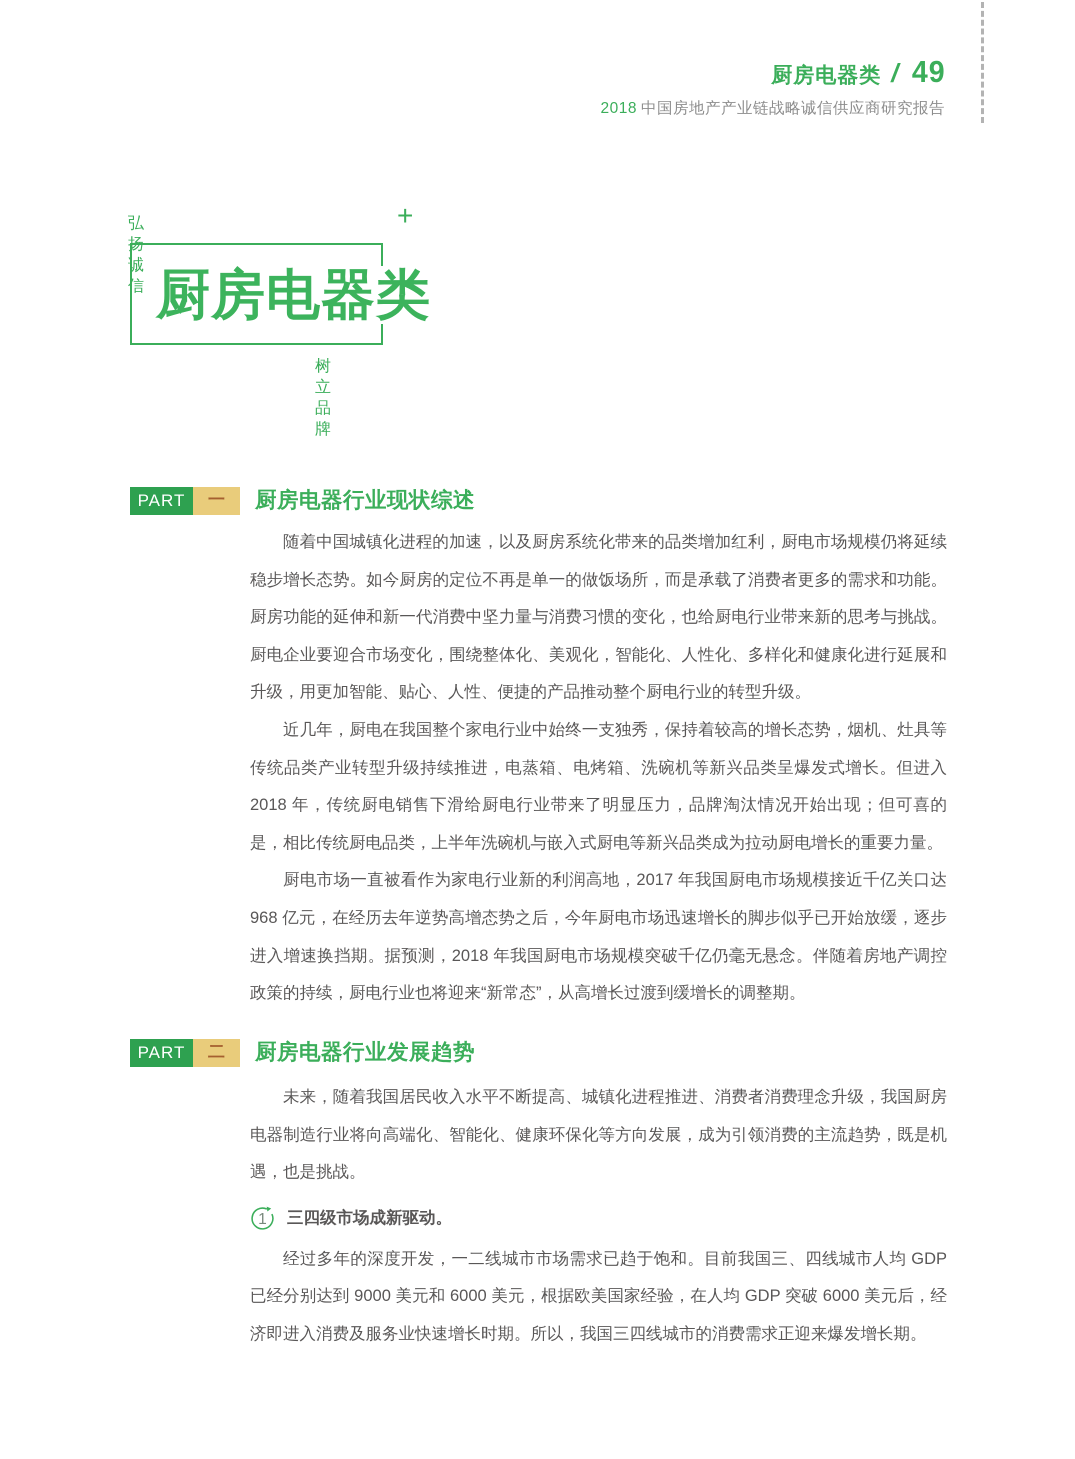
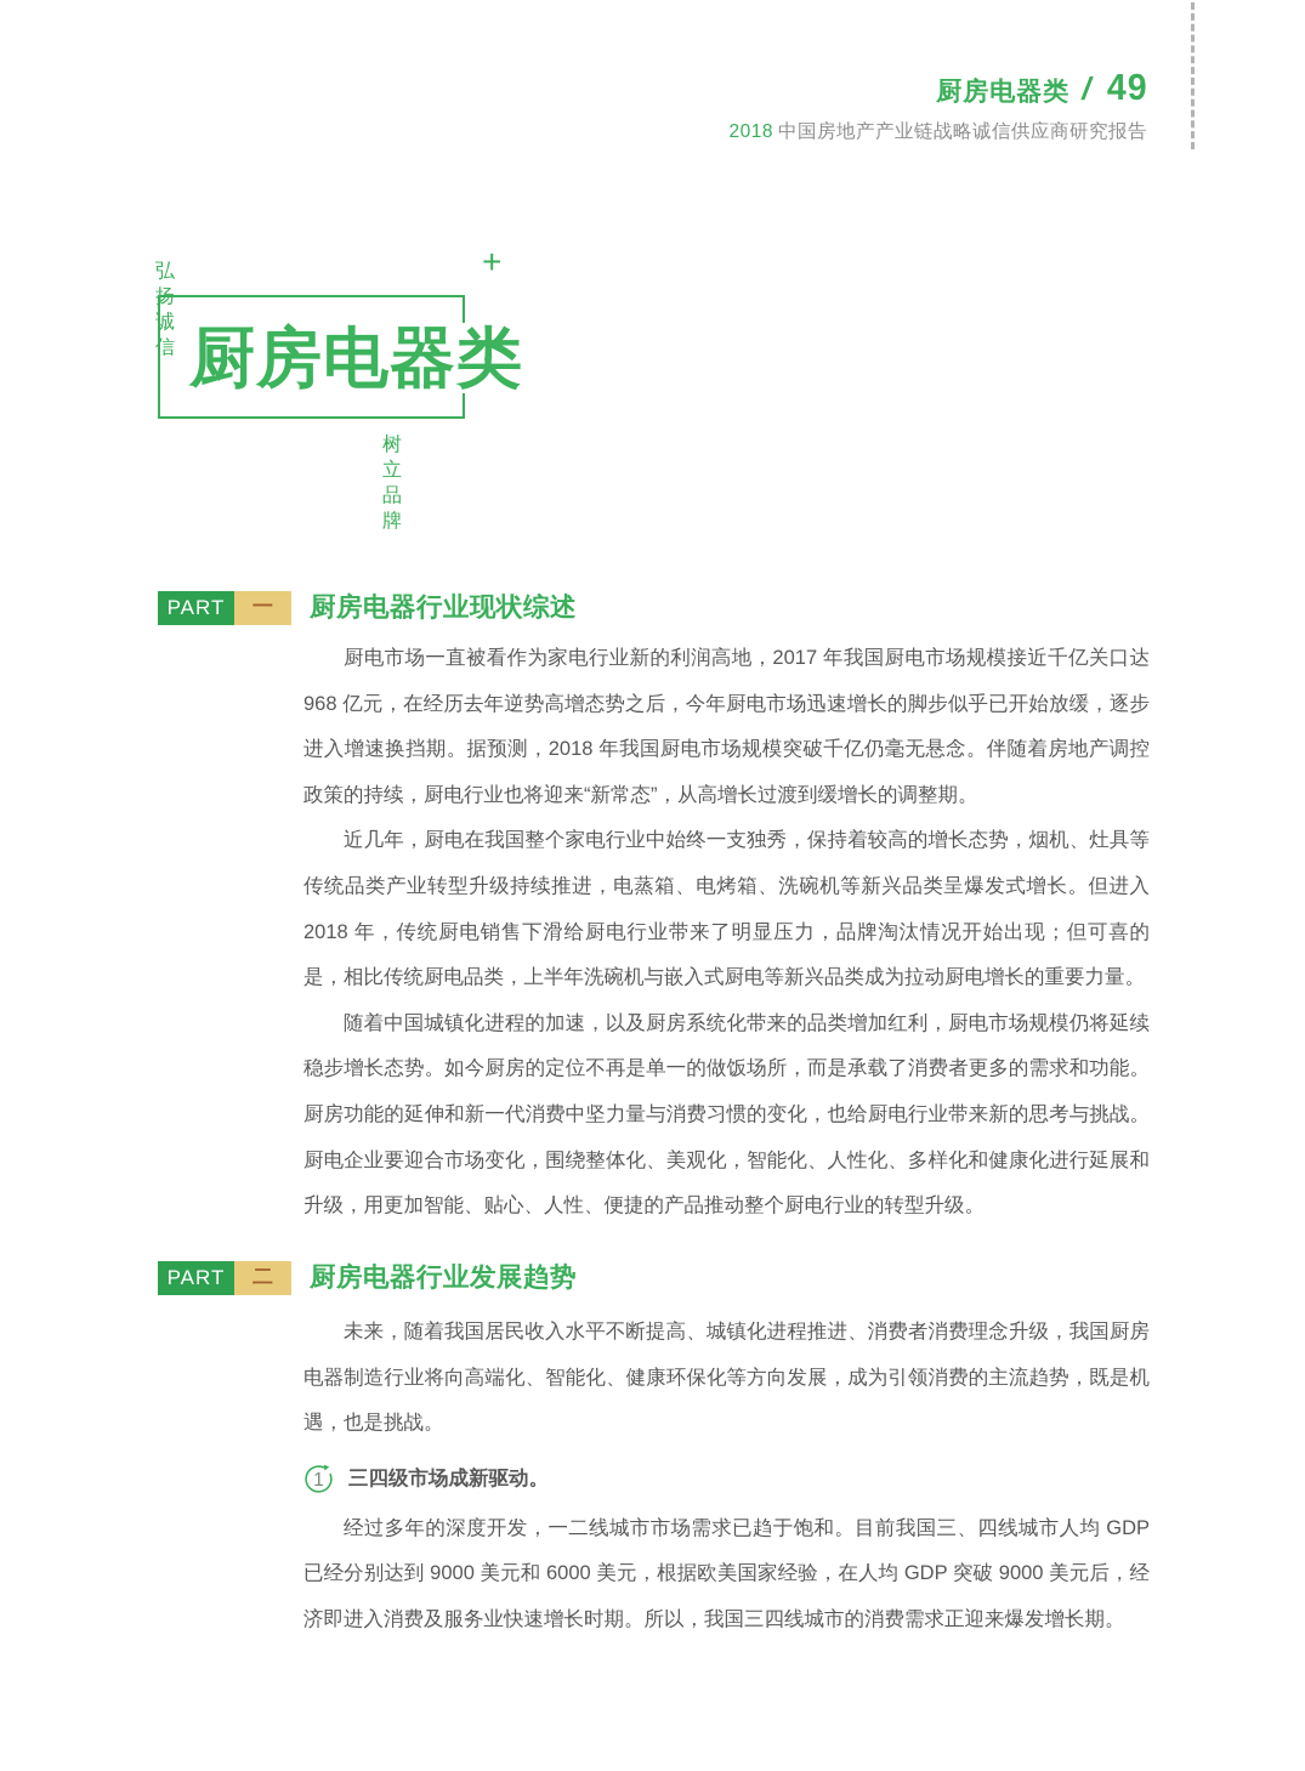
  厨房电器类
  /
  49
  2018 中国房地产产业链战略诚信供应商研究报告
  弘扬诚信
  +
  厨房电器类
  树立品牌
  PART
  一
  厨房电器行业现状综述
- 随着中国城镇化进程的加速，以及厨房系统化带来的品类增加红利，厨电市场规模仍将延续稳步增长态势。如今厨房的定位不再是单一的做饭场所，而是承载了消费者更多的需求和功能。厨房功能的延伸和新一代消费中坚力量与消费习惯的变化，也给厨电行业带来新的思考与挑战。厨电企业要迎合市场变化，围绕整体化、美观化，智能化、人性化、多样化和健康化进行延展和升级，用更加智能、贴心、人性、便捷的产品推动整个厨电行业的转型升级。
+ 厨电市场一直被看作为家电行业新的利润高地，2017 年我国厨电市场规模接近千亿关口达 968 亿元，在经历去年逆势高增态势之后，今年厨电市场迅速增长的脚步似乎已开始放缓，逐步进入增速换挡期。据预测，2018 年我国厨电市场规模突破千亿仍毫无悬念。伴随着房地产调控政策的持续，厨电行业也将迎来“新常态”，从高增长过渡到缓增长的调整期。
  近几年，厨电在我国整个家电行业中始终一支独秀，保持着较高的增长态势，烟机、灶具等传统品类产业转型升级持续推进，电蒸箱、电烤箱、洗碗机等新兴品类呈爆发式增长。但进入 2018 年，传统厨电销售下滑给厨电行业带来了明显压力，品牌淘汰情况开始出现；但可喜的是，相比传统厨电品类，上半年洗碗机与嵌入式厨电等新兴品类成为拉动厨电增长的重要力量。
- 厨电市场一直被看作为家电行业新的利润高地，2017 年我国厨电市场规模接近千亿关口达 968 亿元，在经历去年逆势高增态势之后，今年厨电市场迅速增长的脚步似乎已开始放缓，逐步进入增速换挡期。据预测，2018 年我国厨电市场规模突破千亿仍毫无悬念。伴随着房地产调控政策的持续，厨电行业也将迎来“新常态”，从高增长过渡到缓增长的调整期。
+ 随着中国城镇化进程的加速，以及厨房系统化带来的品类增加红利，厨电市场规模仍将延续稳步增长态势。如今厨房的定位不再是单一的做饭场所，而是承载了消费者更多的需求和功能。厨房功能的延伸和新一代消费中坚力量与消费习惯的变化，也给厨电行业带来新的思考与挑战。厨电企业要迎合市场变化，围绕整体化、美观化，智能化、人性化、多样化和健康化进行延展和升级，用更加智能、贴心、人性、便捷的产品推动整个厨电行业的转型升级。
  PART
  二
  厨房电器行业发展趋势
  未来，随着我国居民收入水平不断提高、城镇化进程推进、消费者消费理念升级，我国厨房电器制造行业将向高端化、智能化、健康环保化等方向发展，成为引领消费的主流趋势，既是机遇，也是挑战。
  1
  三四级市场成新驱动。
- 经过多年的深度开发，一二线城市市场需求已趋于饱和。目前我国三、四线城市人均 GDP 已经分别达到 9000 美元和 6000 美元，根据欧美国家经验，在人均 GDP 突破 6000 美元后，经济即进入消费及服务业快速增长时期。所以，我国三四线城市的消费需求正迎来爆发增长期。
+ 经过多年的深度开发，一二线城市市场需求已趋于饱和。目前我国三、四线城市人均 GDP 已经分别达到 9000 美元和 6000 美元，根据欧美国家经验，在人均 GDP 突破 9000 美元后，经济即进入消费及服务业快速增长时期。所以，我国三四线城市的消费需求正迎来爆发增长期。
